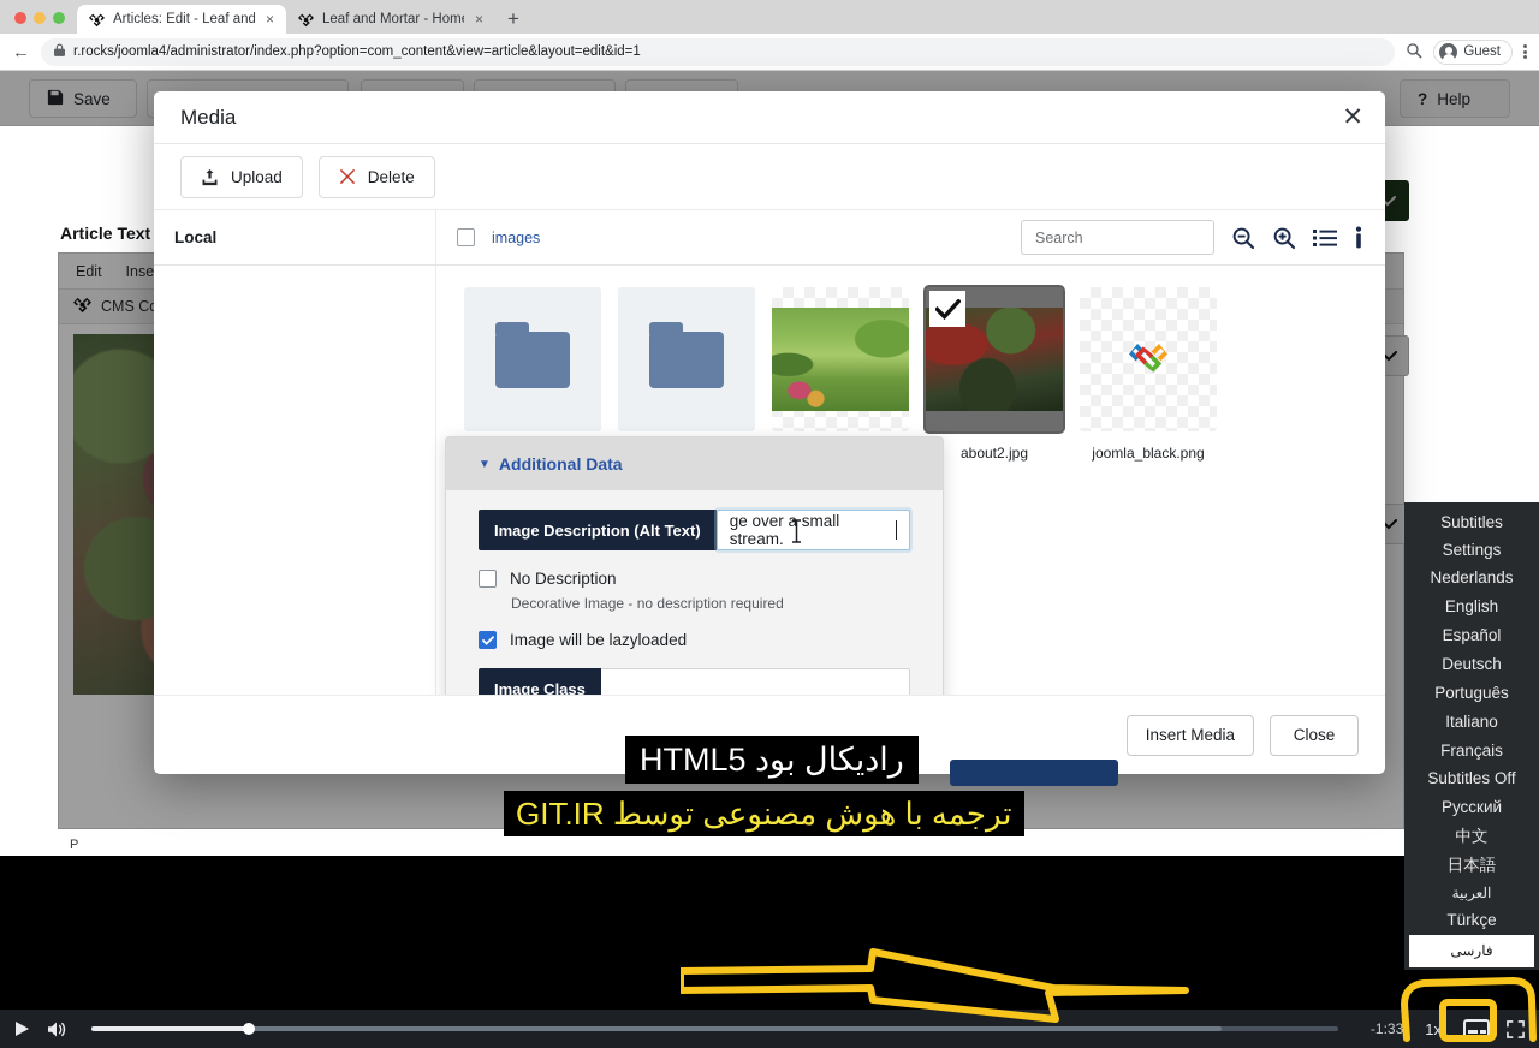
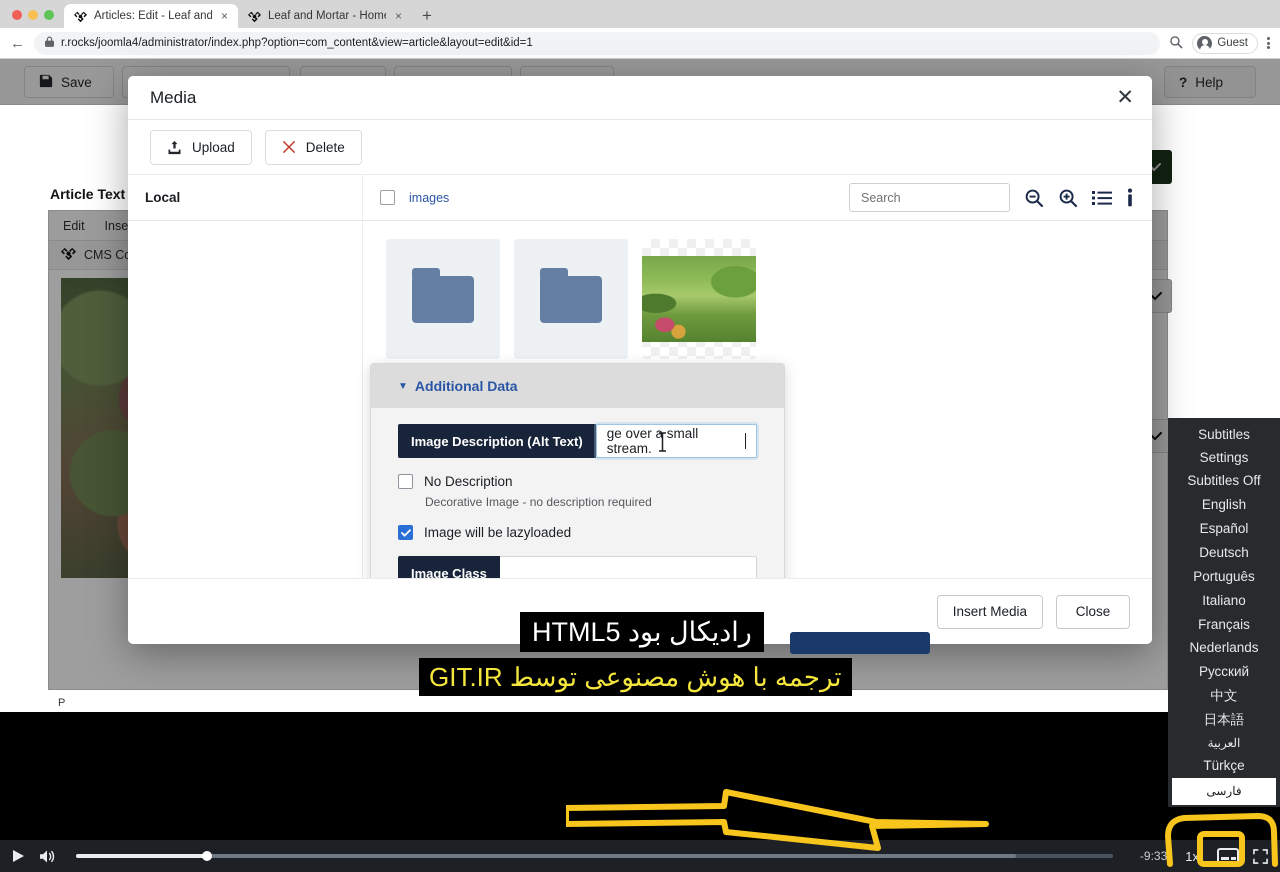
  Articles: Edit - Leaf and
  ×
  Leaf and Mortar - Hom
  ×
  +
  ←
  r.rocks/joomla4/administrator/index.php?option=com_content&view=article&layout=edit&id=1
  Guest
  Save
  ?
  Help
  Article Text
  Edit
  P
  Media
  ✕
  Upload
  Delete
  Local
  images
  Search
- about2.jpg
- joomla_black.png
  ▼
  Additional Data
  Image Description (Alt Text)
  ge over small stream.
  No Description
  Decorative Image - no description required
  Image will be lazyloaded
  Image Class
  Insert Media
  Close
  رادیکال بود HTML5
  ترجمه با هوش مصنوعی توسط GIT.IR
  Subtitles
  Settings
- Nederlands
+ Subtitles Off
  English
  Español
  Deutsch
  Português
  Italiano
  Français
- Subtitles Off
+ Nederlands
  Русский
  中文
  日本語
  العربية
  Türkçe
  فارسی
- -1:33
+ -9:33
  1x
